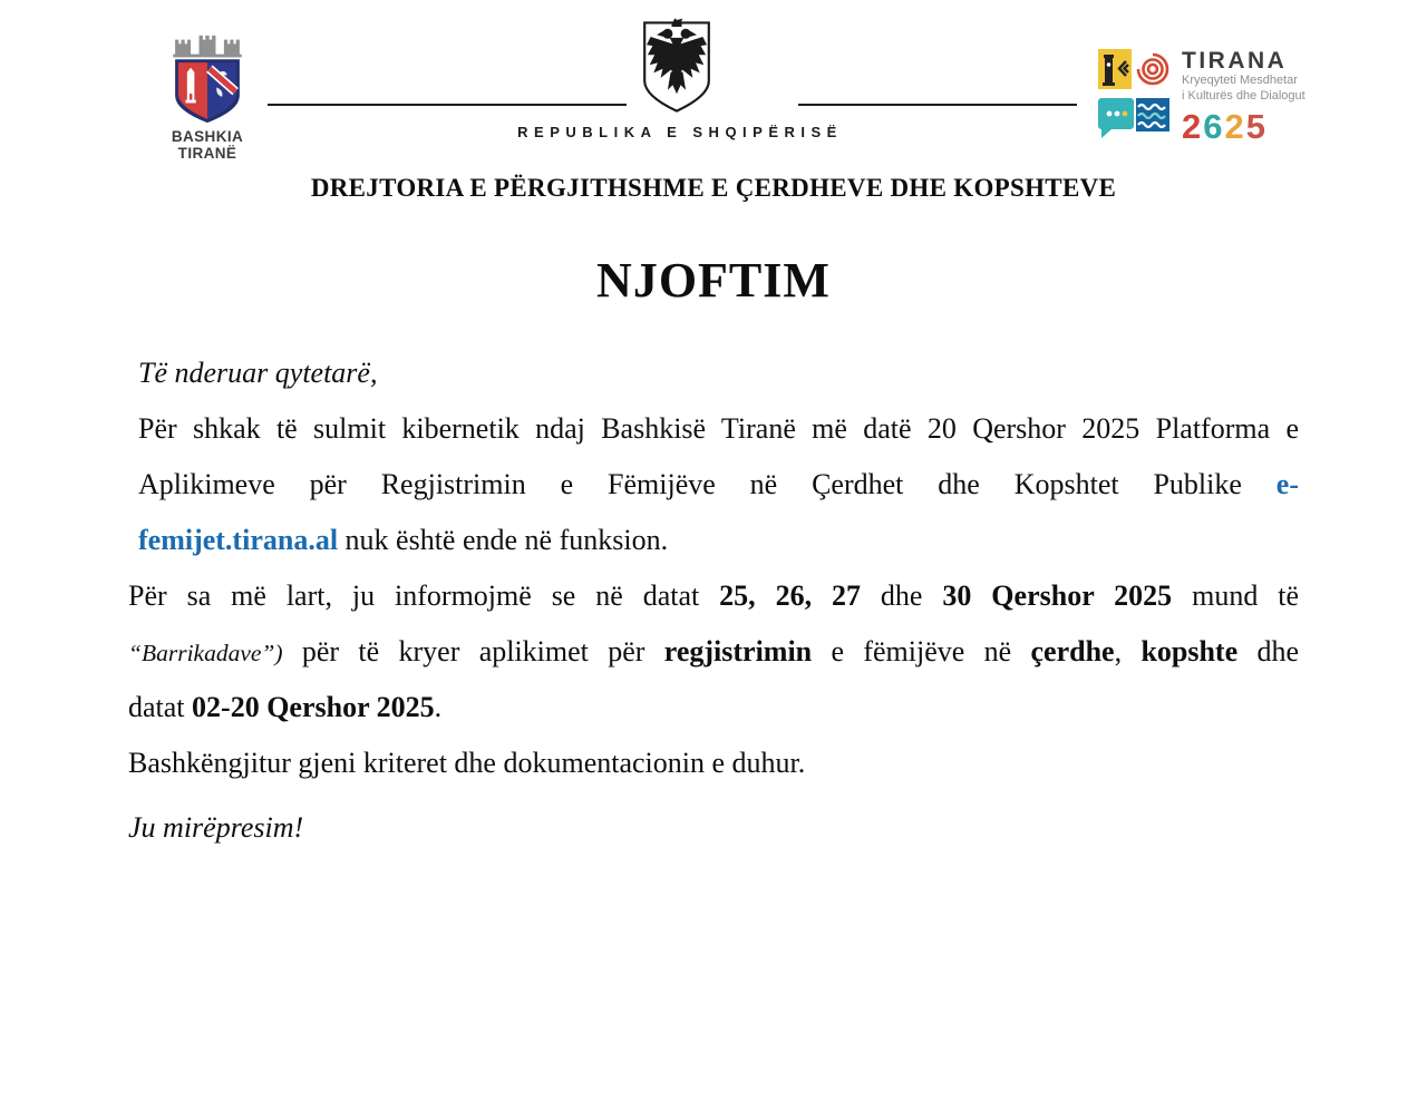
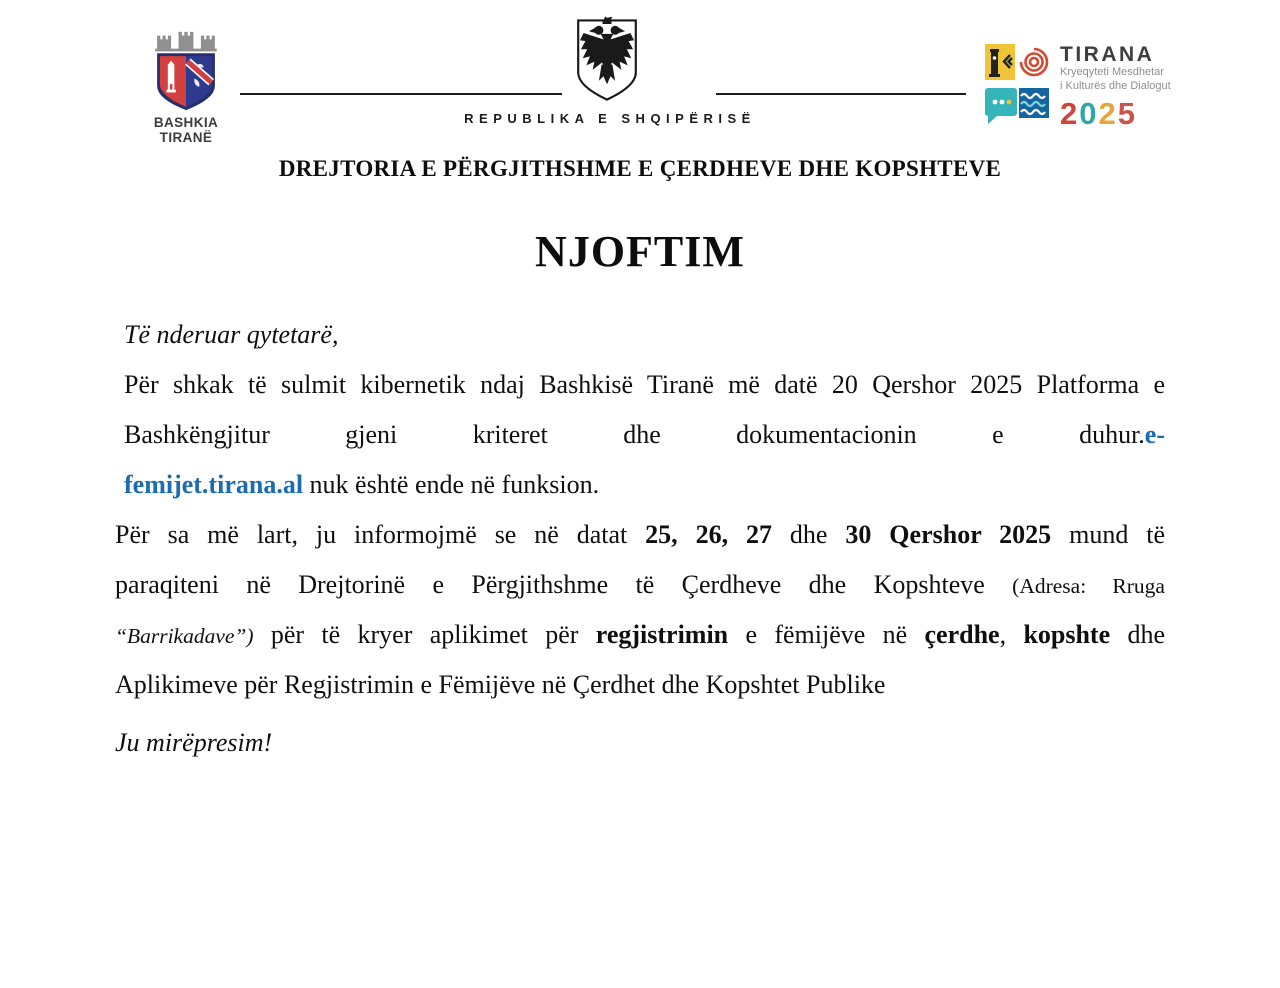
  BASHKIA
  TIRANË
  REPUBLIKA E SHQIPËRISË
  TIRANA
  Kryeqyteti Mesdhetar
  i Kulturës dhe Dialogut
- 2625
+ 2025
  DREJTORIA E PËRGJITHSHME E ÇERDHEVE DHE KOPSHTEVE
  NJOFTIM
  Të nderuar qytetarë,
  Për shkak të sulmit kibernetik ndaj Bashkisë Tiranë më datë 20 Qershor 2025 Platforma e
- Aplikimeve për Regjistrimin e Fëmijëve në Çerdhet dhe Kopshtet Publike e-
+ Bashkëngjitur gjeni kriteret dhe dokumentacionin e duhur.e-
  femijet.tirana.al nuk është ende në funksion.
  Për sa më lart, ju informojmë se në datat 25, 26, 27 dhe 30 Qershor 2025 mund të
+ paraqiteni në Drejtorinë e Përgjithshme të Çerdheve dhe Kopshteve (Adresa: Rruga
  “Barrikadave”) për të kryer aplikimet për regjistrimin e fëmijëve në çerdhe, kopshte dhe
- datat 02-20 Qershor 2025.
- Bashkëngjitur gjeni kriteret dhe dokumentacionin e duhur.
+ Aplikimeve për Regjistrimin e Fëmijëve në Çerdhet dhe Kopshtet Publike
  Ju mirëpresim!
